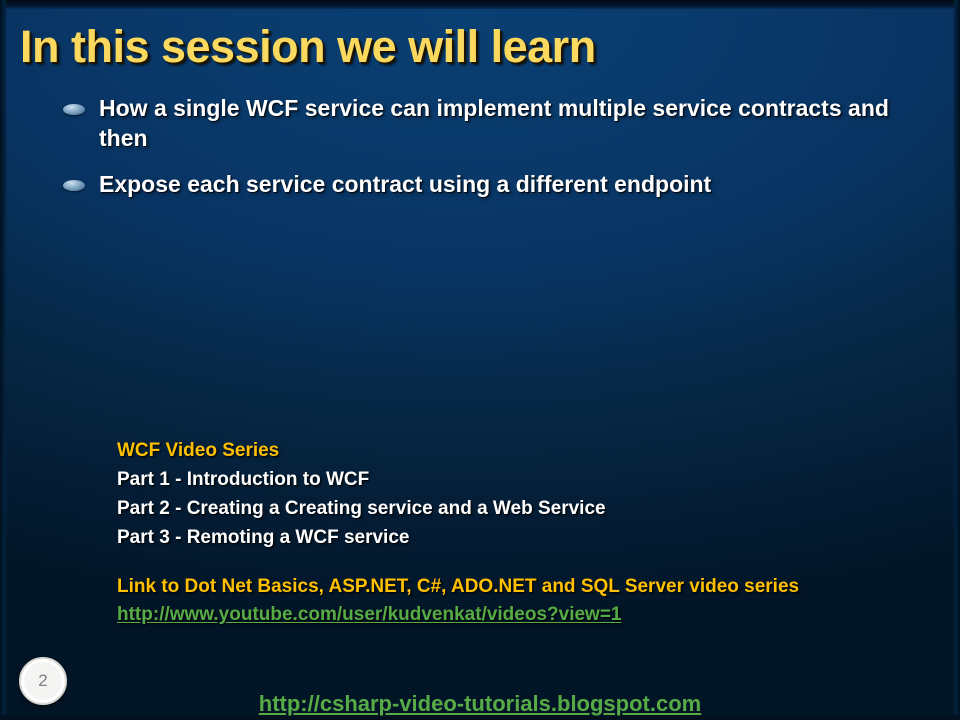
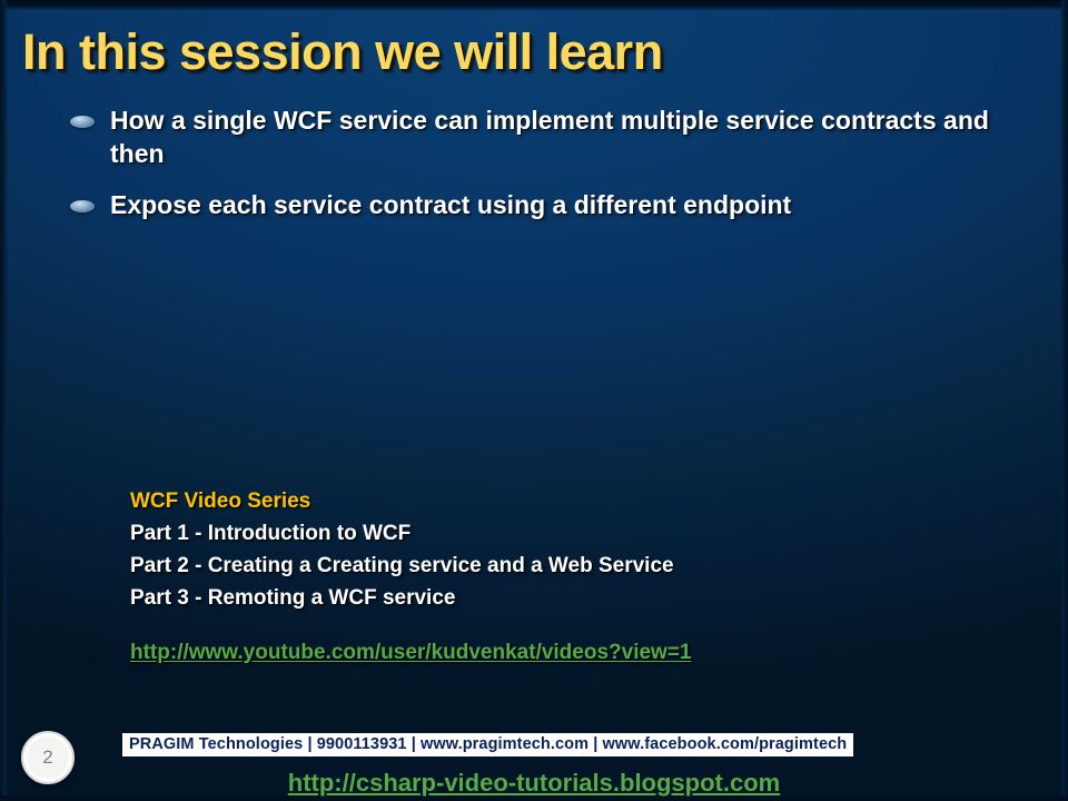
  In this session we will learn
  How a single WCF service can implement multiple service contracts and then
  Expose each service contract using a different endpoint
  WCF Video Series
  Part 1 - Introduction to WCF
  Part 2 - Creating a Creating service and a Web Service
  Part 3 - Remoting a WCF service
- Link to Dot Net Basics, ASP.NET, C#, ADO.NET and SQL Server video series
  http://www.youtube.com/user/kudvenkat/videos?view=1
  2
+ PRAGIM Technologies | 9900113931 | www.pragimtech.com | www.facebook.com/pragimtech
  http://csharp-video-tutorials.blogspot.com
